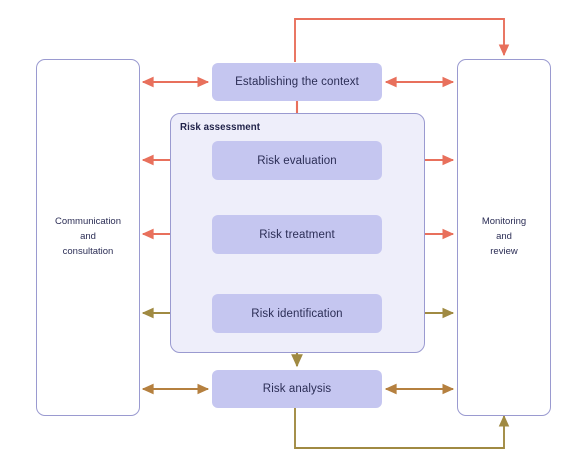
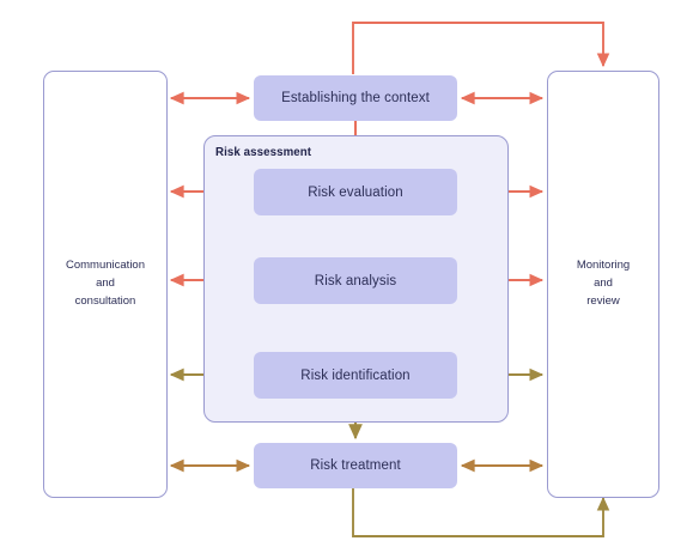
  Communication
  and
  consultation
  Monitoring
  and
  review
  Risk assessment
  Establishing the context
  Risk evaluation
- Risk treatment
+ Risk analysis
  Risk identification
- Risk analysis
+ Risk treatment
